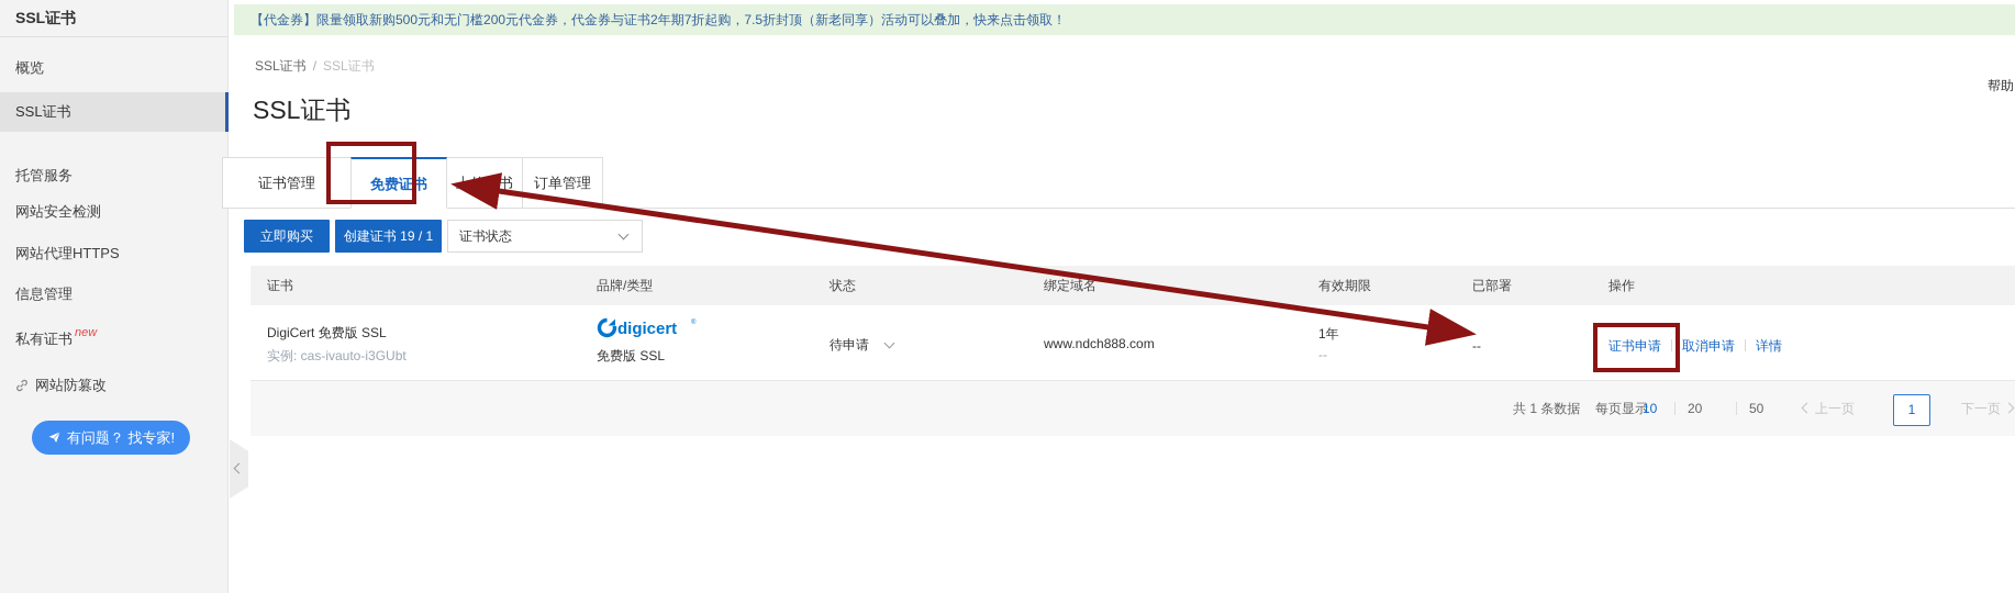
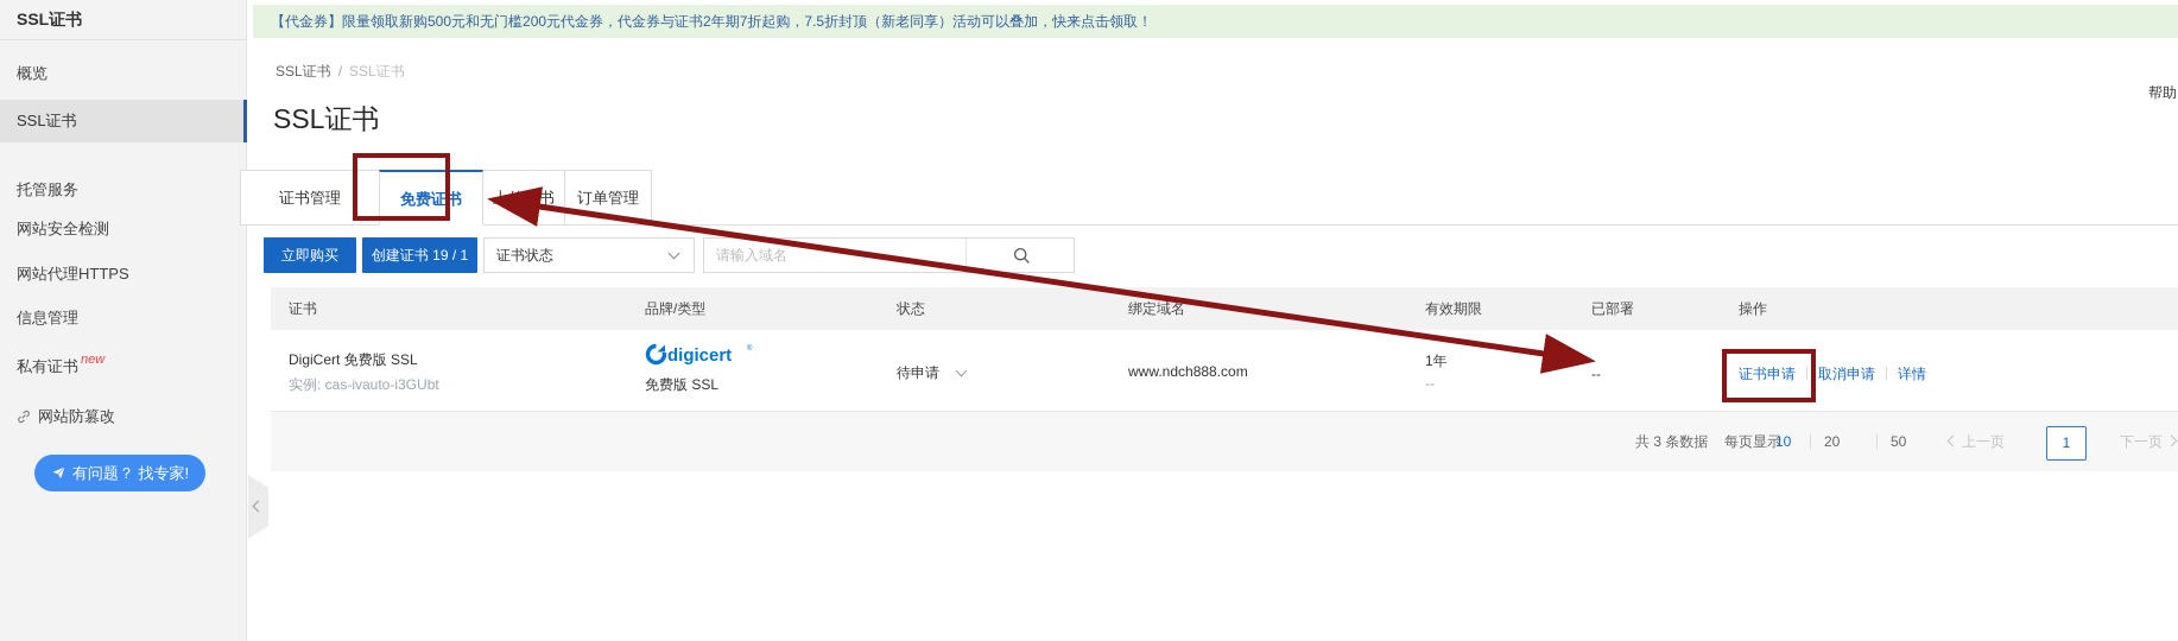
  SSL证书
  概览
  SSL证书
  托管服务
  网站安全检测
  网站代理HTTPS
  信息管理
  私有证书 new
  网站防篡改
  有问题？ 找专家!
  【代金券】限量领取新购500元和无门槛200元代金券，代金券与证书2年期7折起购，7.5折封顶（新老同享）活动可以叠加，快来点击领取！
  SSL证书 / SSL证书
  帮助
  SSL证书
  证书管理
  免费证书
  上传证书
  订单管理
  立即购买
  创建证书 19 / 1
  证书状态
+ 请输入域名
  证书
  品牌/类型
  状态
  绑定域名
  有效期限
  已部署
  操作
  DigiCert 免费版 SSL
  实例: cas-ivauto-i3GUbt
  digicert
  免费版 SSL
  待申请
  www.ndch888.com
  1年
  --
  --
  证书申请 取消申请 详情
- 共 1 条数据
+ 共 3 条数据
  每页显示
  10
  20
  50
  上一页
  下一页
  1
